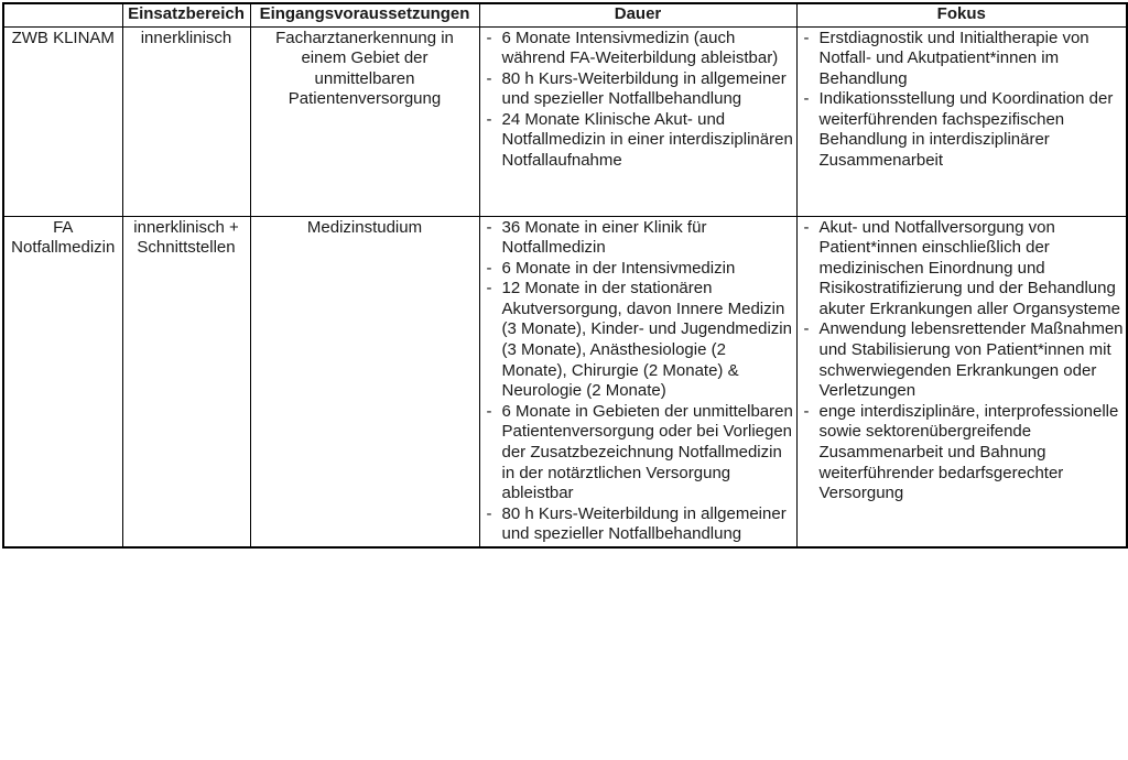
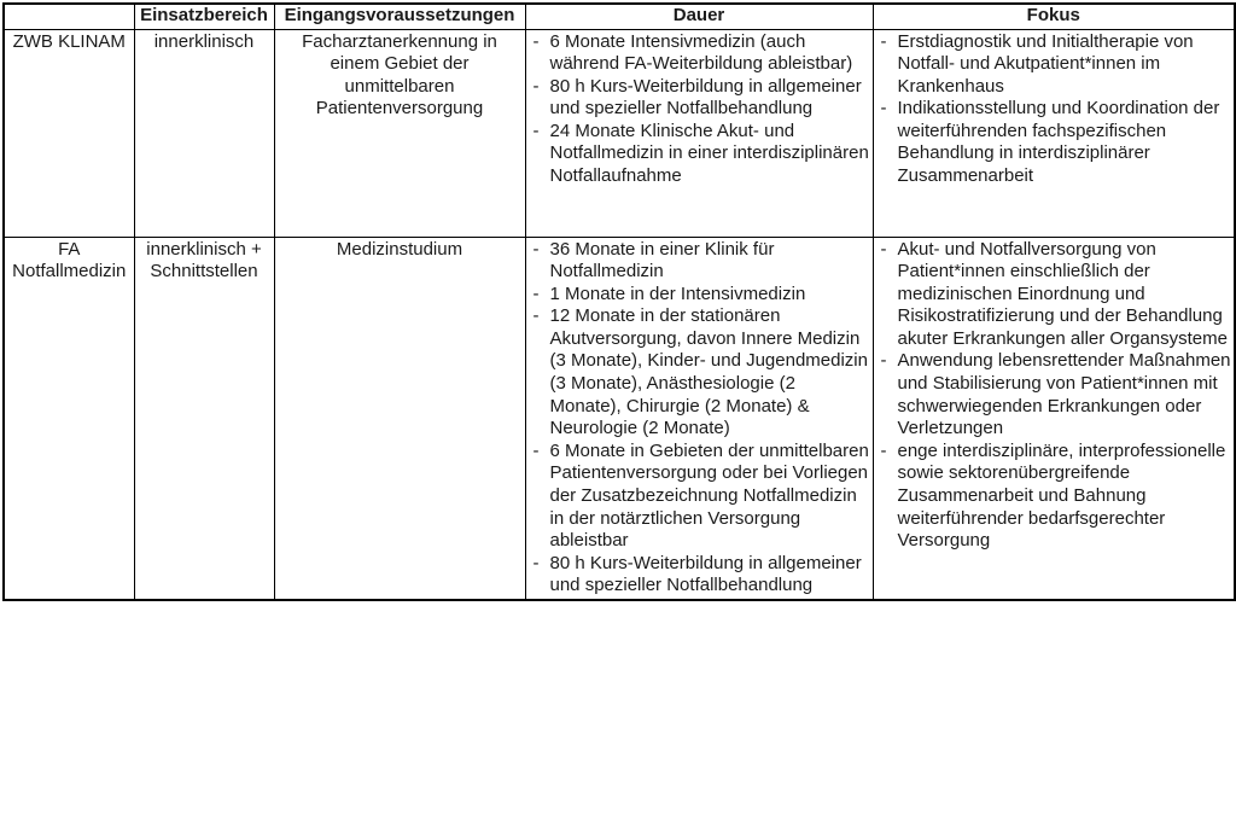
  	Einsatzbereich	Eingangsvoraussetzungen	Dauer	Fokus
- ZWB KLINAM	innerklinisch	Facharztanerkennung in einem Gebiet der unmittelbaren Patientenversorgung	- 6 Monate Intensivmedizin (auch während FA-Weiterbildung ableistbar)- 80 h Kurs-Weiterbildung in allgemeiner und spezieller Notfallbehandlung- 24 Monate Klinische Akut- und Notfallmedizin in einer interdisziplinären Notfallaufnahme	- Erstdiagnostik und Initialtherapie von Notfall- und Akutpatient*innen im Behandlung- Indikationsstellung und Koordination der weiterführenden fachspezifischen Behandlung in interdisziplinärer Zusammenarbeit
+ ZWB KLINAM	innerklinisch	Facharztanerkennung in einem Gebiet der unmittelbaren Patientenversorgung	- 6 Monate Intensivmedizin (auch während FA-Weiterbildung ableistbar)- 80 h Kurs-Weiterbildung in allgemeiner und spezieller Notfallbehandlung- 24 Monate Klinische Akut- und Notfallmedizin in einer interdisziplinären Notfallaufnahme	- Erstdiagnostik und Initialtherapie von Notfall- und Akutpatient*innen im Krankenhaus- Indikationsstellung und Koordination der weiterführenden fachspezifischen Behandlung in interdisziplinärer Zusammenarbeit
- FA Notfallmedizin	innerklinisch + Schnittstellen	Medizinstudium	- 36 Monate in einer Klinik für Notfallmedizin- 6 Monate in der Intensivmedizin- 12 Monate in der stationären Akutversorgung, davon Innere Medizin (3 Monate), Kinder- und Jugendmedizin (3 Monate), Anästhesiologie (2 Monate), Chirurgie (2 Monate) & Neurologie (2 Monate)- 6 Monate in Gebieten der unmittelbaren Patientenversorgung oder bei Vorliegen der Zusatzbezeichnung Notfallmedizin in der notärztlichen Versorgung ableistbar- 80 h Kurs-Weiterbildung in allgemeiner und spezieller Notfallbehandlung	- Akut- und Notfallversorgung von Patient*innen einschließlich der medizinischen Einordnung und Risikostratifizierung und der Behandlung akuter Erkrankungen aller Organsysteme- Anwendung lebensrettender Maßnahmen und Stabilisierung von Patient*innen mit schwerwiegenden Erkrankungen oder Verletzungen- enge interdisziplinäre, interprofessionelle sowie sektorenübergreifende Zusammenarbeit und Bahnung weiterführender bedarfsgerechter Versorgung
+ FA Notfallmedizin	innerklinisch + Schnittstellen	Medizinstudium	- 36 Monate in einer Klinik für Notfallmedizin- 1 Monate in der Intensivmedizin- 12 Monate in der stationären Akutversorgung, davon Innere Medizin (3 Monate), Kinder- und Jugendmedizin (3 Monate), Anästhesiologie (2 Monate), Chirurgie (2 Monate) & Neurologie (2 Monate)- 6 Monate in Gebieten der unmittelbaren Patientenversorgung oder bei Vorliegen der Zusatzbezeichnung Notfallmedizin in der notärztlichen Versorgung ableistbar- 80 h Kurs-Weiterbildung in allgemeiner und spezieller Notfallbehandlung	- Akut- und Notfallversorgung von Patient*innen einschließlich der medizinischen Einordnung und Risikostratifizierung und der Behandlung akuter Erkrankungen aller Organsysteme- Anwendung lebensrettender Maßnahmen und Stabilisierung von Patient*innen mit schwerwiegenden Erkrankungen oder Verletzungen- enge interdisziplinäre, interprofessionelle sowie sektorenübergreifende Zusammenarbeit und Bahnung weiterführender bedarfsgerechter Versorgung
